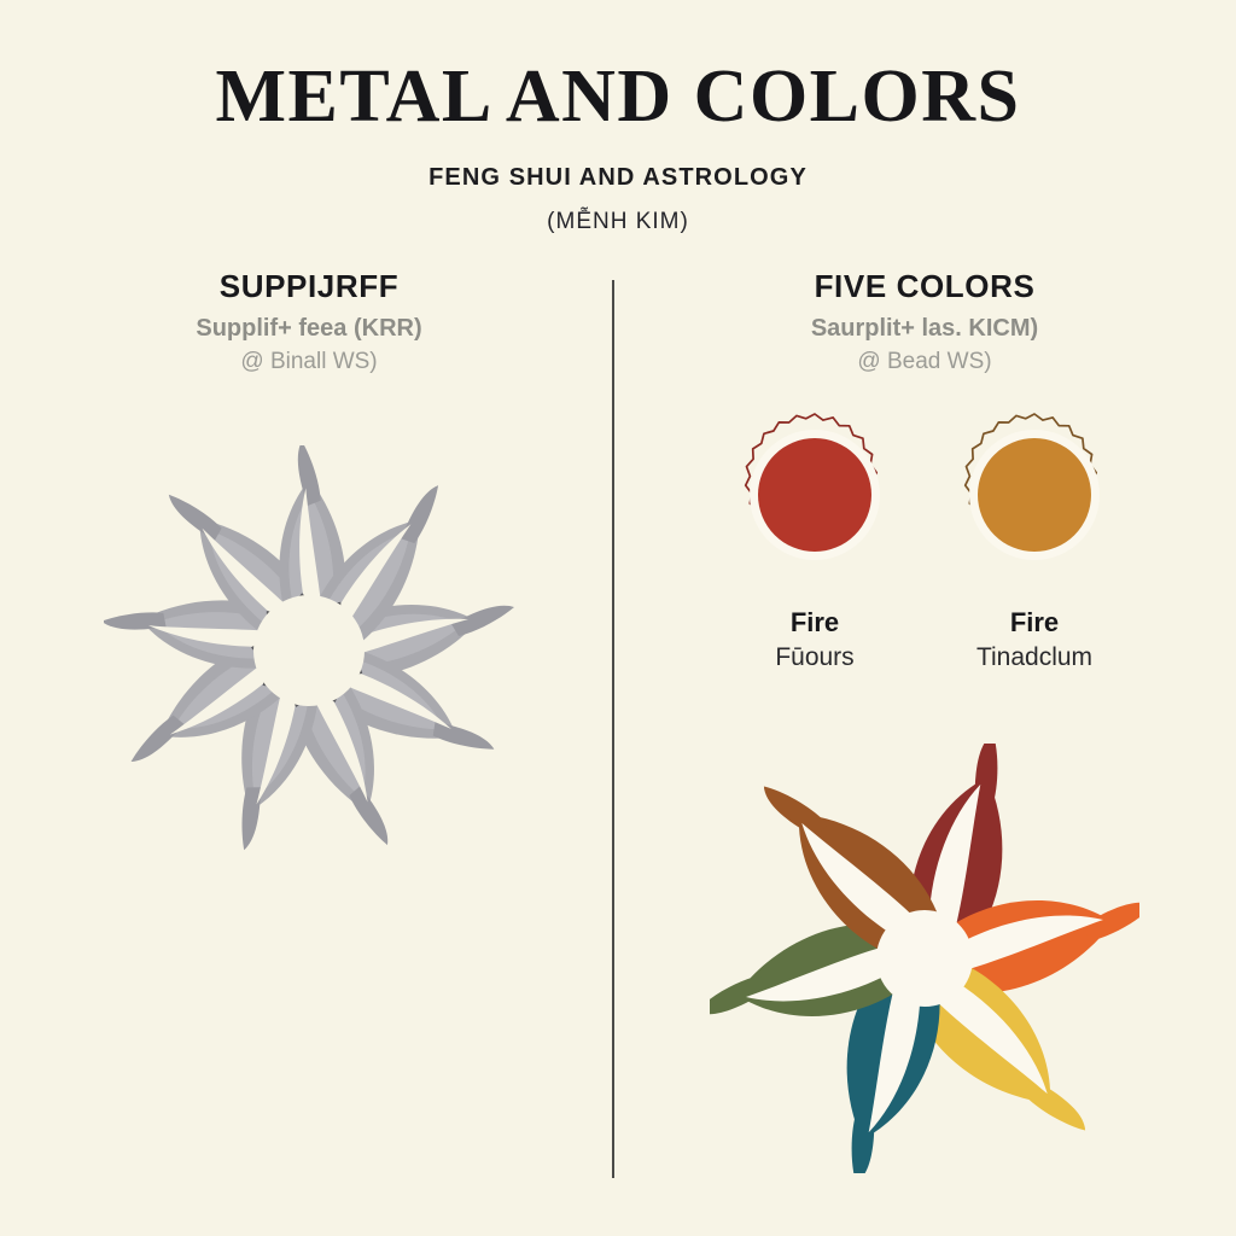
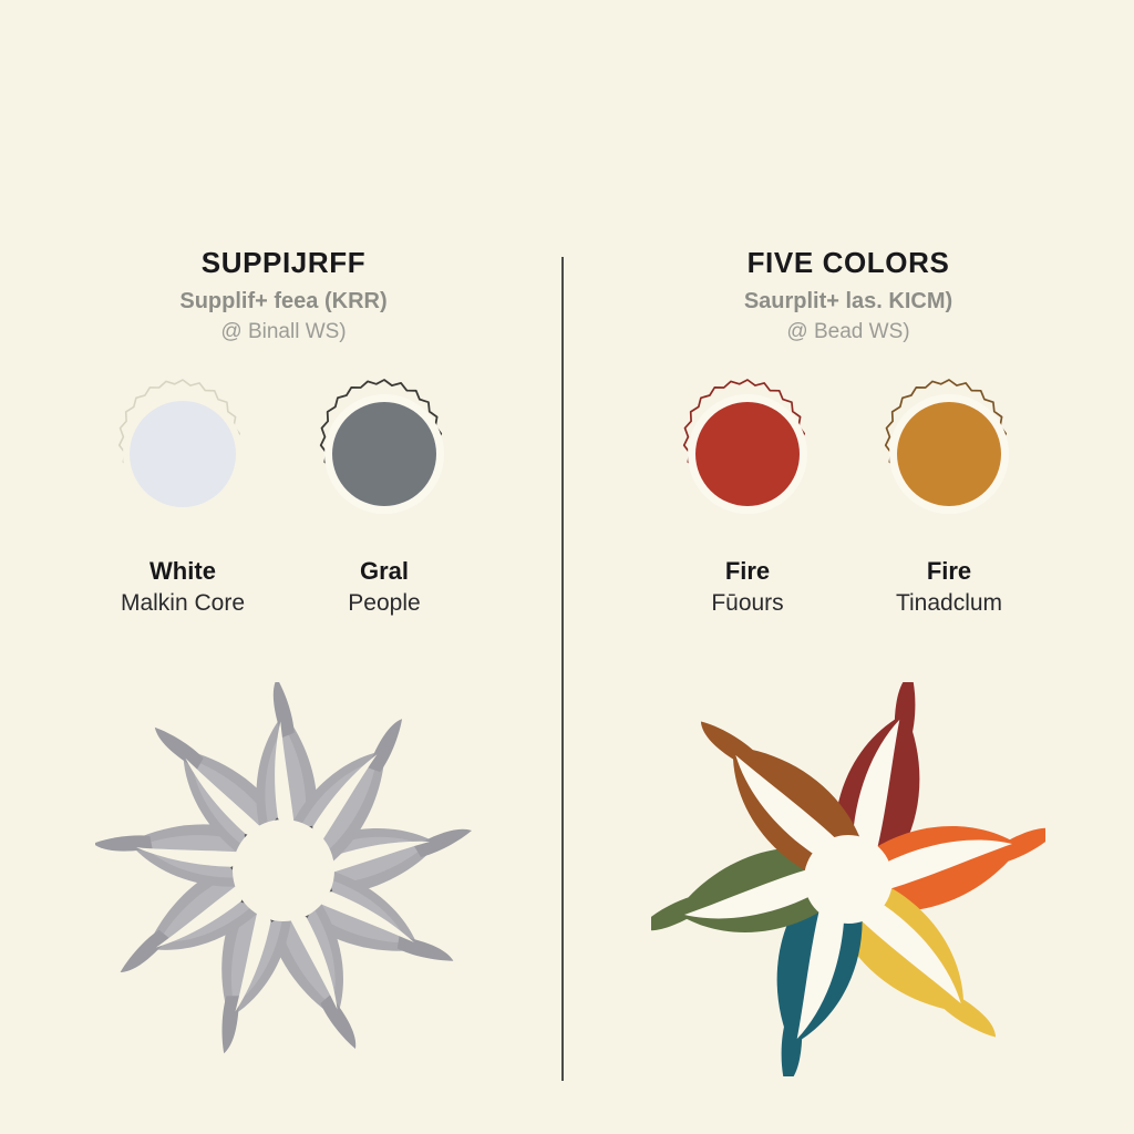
- METAL AND COLORS
- FENG SHUI AND ASTROLOGY
- (MỄNH KIM)
  SUPPIJRFF
  Supplif+ feea (KRR)
  @ Binall WS)
+ White
+ Malkin Core
+ Gral
+ People
  FIVE COLORS
  Saurplit+ las. KICM)
  @ Bead WS)
  Fire
  Fūours
  Fire
  Tinadclum
